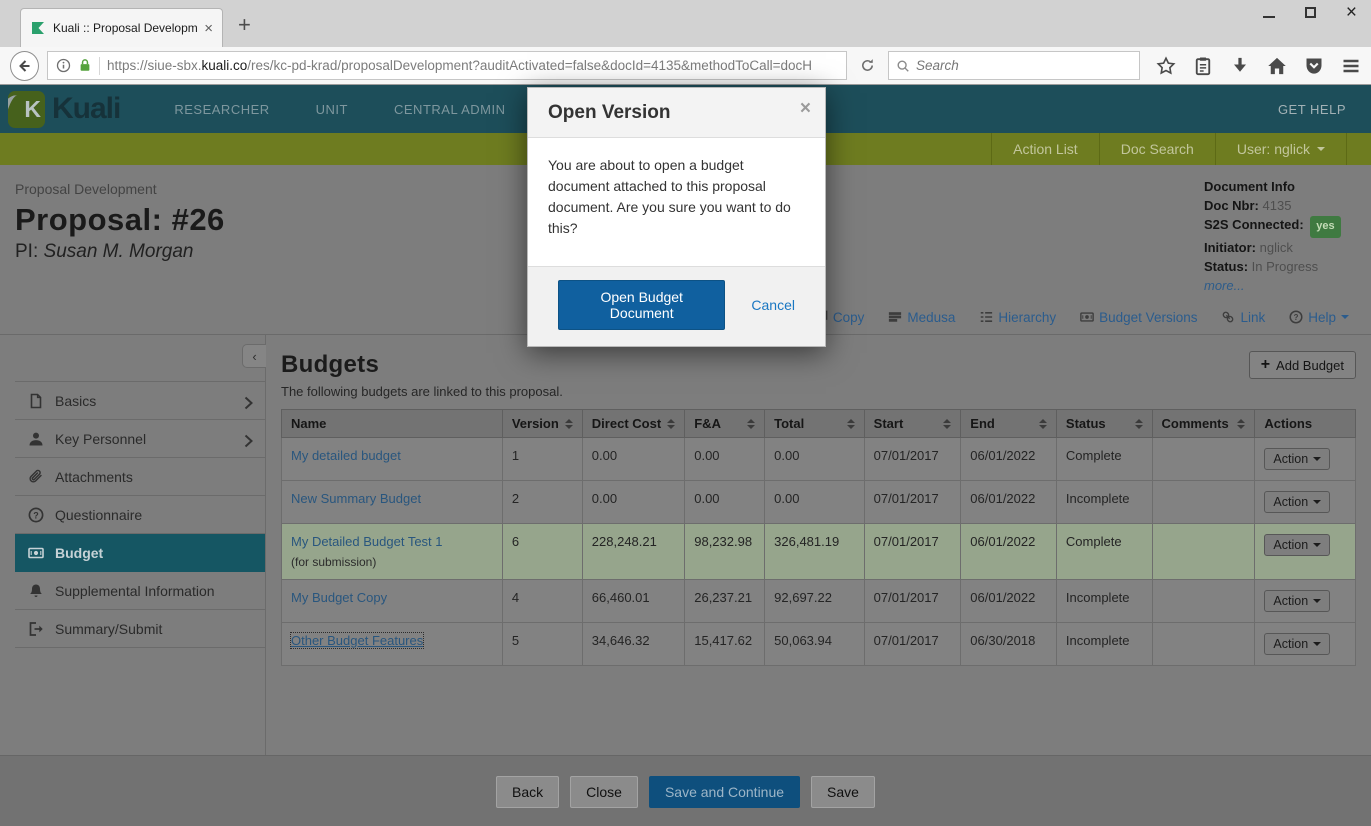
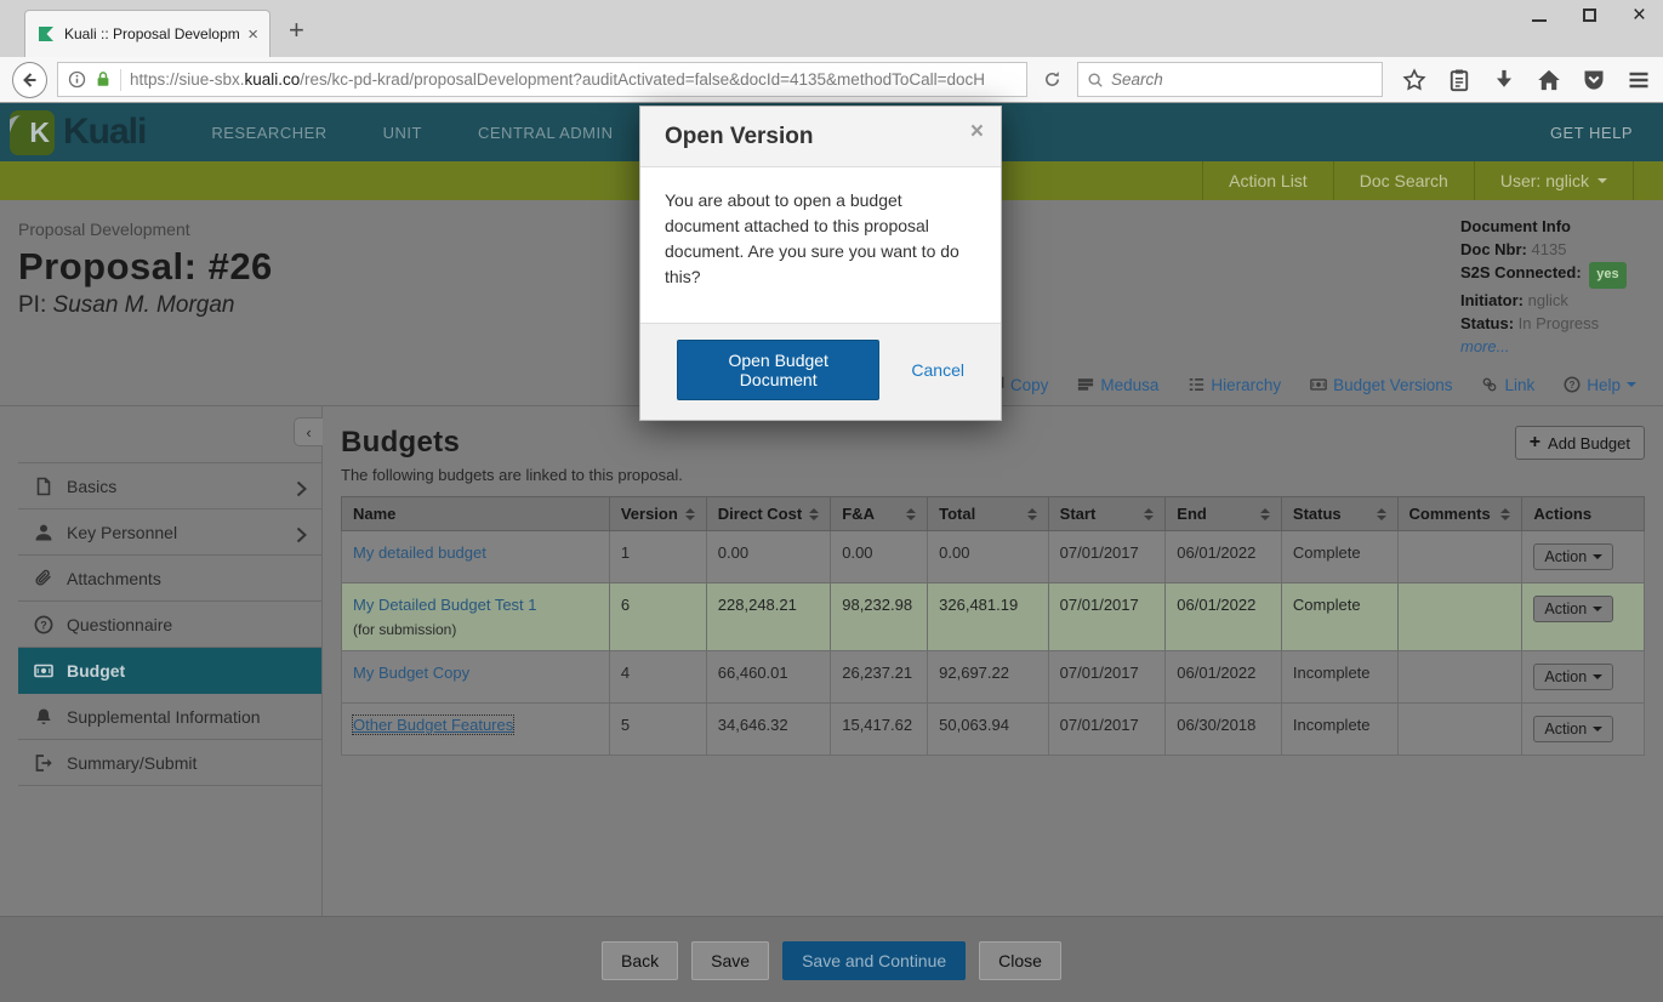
  Kuali :: Proposal Developm
  ×
  +
  ×
  https://siue-sbx.kuali.co/res/kc-pd-krad/proposalDevelopment?auditActivated=false&docId=4135&methodToCall=docH
  Search
  K
  Kuali
  RESEARCHER
  UNIT
  CENTRAL ADMIN
  GET HELP
  Action List
  Doc Search
  User: nglick
  Proposal Development
  Proposal: #26
  PI: Susan M. Morgan
  Document Info
  Doc Nbr: 4135
  S2S Connected: yes
  Initiator: nglick
  Status: In Progress
  more...
  Copy
  Medusa
  Hierarchy
  Budget Versions
  Link
  ?
  Help
  ‹
  Basics
  Key Personnel
  Attachments
  ?
  Questionnaire
  Budget
  Supplemental Information
  Summary/Submit
  Budgets
  +
  Add Budget
  The following budgets are linked to this proposal.
  Name	Version	Direct Cost	F&A	Total	Start	End	Status	Comments	Actions
  My detailed budget	1	0.00	0.00	0.00	07/01/2017	06/01/2022	Complete		Action
- New Summary Budget	2	0.00	0.00	0.00	07/01/2017	06/01/2022	Incomplete		Action
  My Detailed Budget Test 1(for submission)	6	228,248.21	98,232.98	326,481.19	07/01/2017	06/01/2022	Complete		Action
  My Budget Copy	4	66,460.01	26,237.21	92,697.22	07/01/2017	06/01/2022	Incomplete		Action
  Other Budget Features	5	34,646.32	15,417.62	50,063.94	07/01/2017	06/30/2018	Incomplete		Action
  Back
- Close
+ Save
  Save and Continue
- Save
+ Close
  Open Version
  ×
  You are about to open a budget document attached to this proposal document. Are you sure you want to do this?
  Open Budget Document
  Cancel
